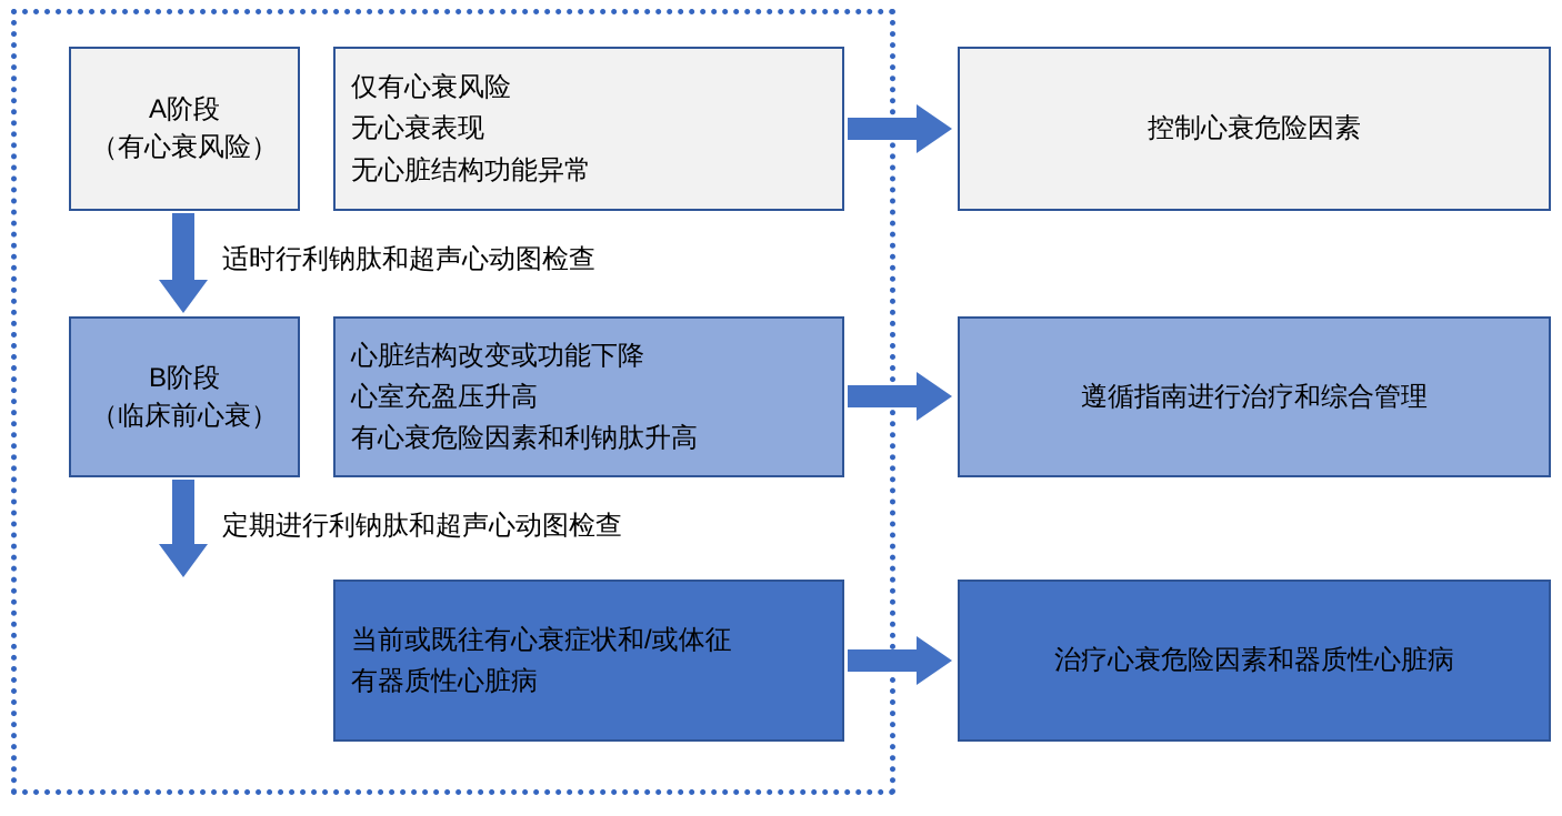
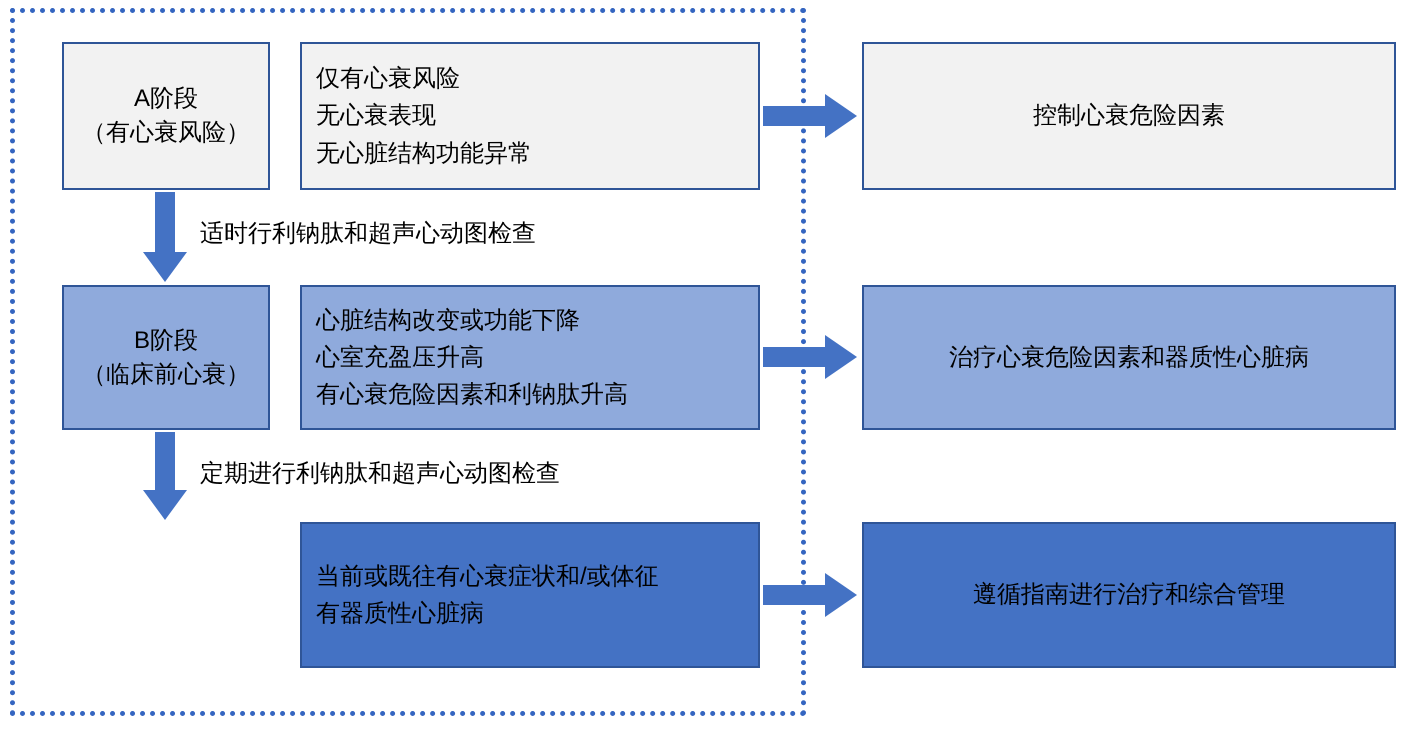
  A阶段
  （有心衰风险）
  仅有心衰风险
  无心衰表现
  无心脏结构功能异常
  控制心衰危险因素
  适时行利钠肽和超声心动图检查
  B阶段
  （临床前心衰）
  心脏结构改变或功能下降
  心室充盈压升高
  有心衰危险因素和利钠肽升高
- 遵循指南进行治疗和综合管理
+ 治疗心衰危险因素和器质性心脏病
  定期进行利钠肽和超声心动图检查
  当前或既往有心衰症状和/或体征
  有器质性心脏病
- 治疗心衰危险因素和器质性心脏病
+ 遵循指南进行治疗和综合管理
